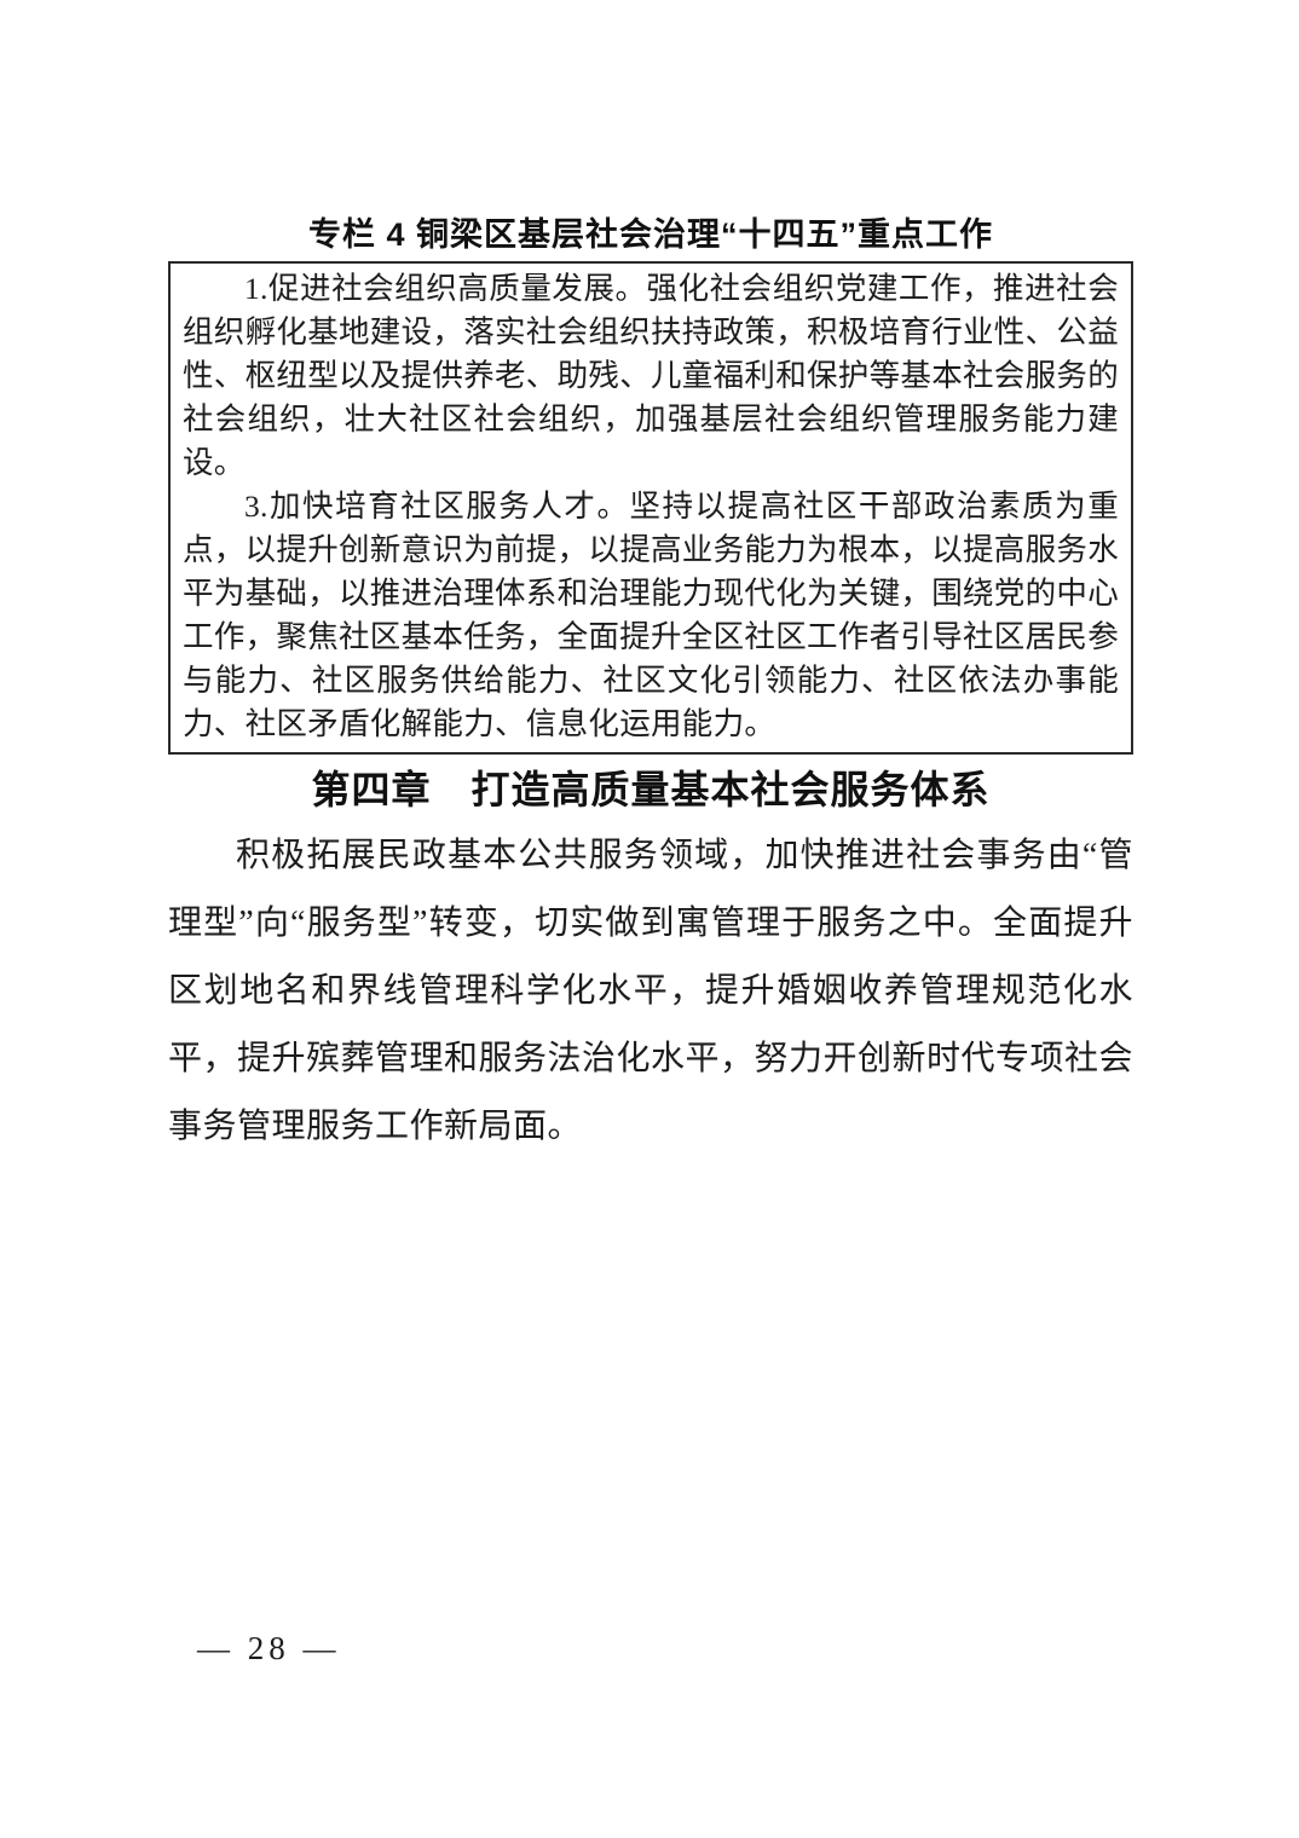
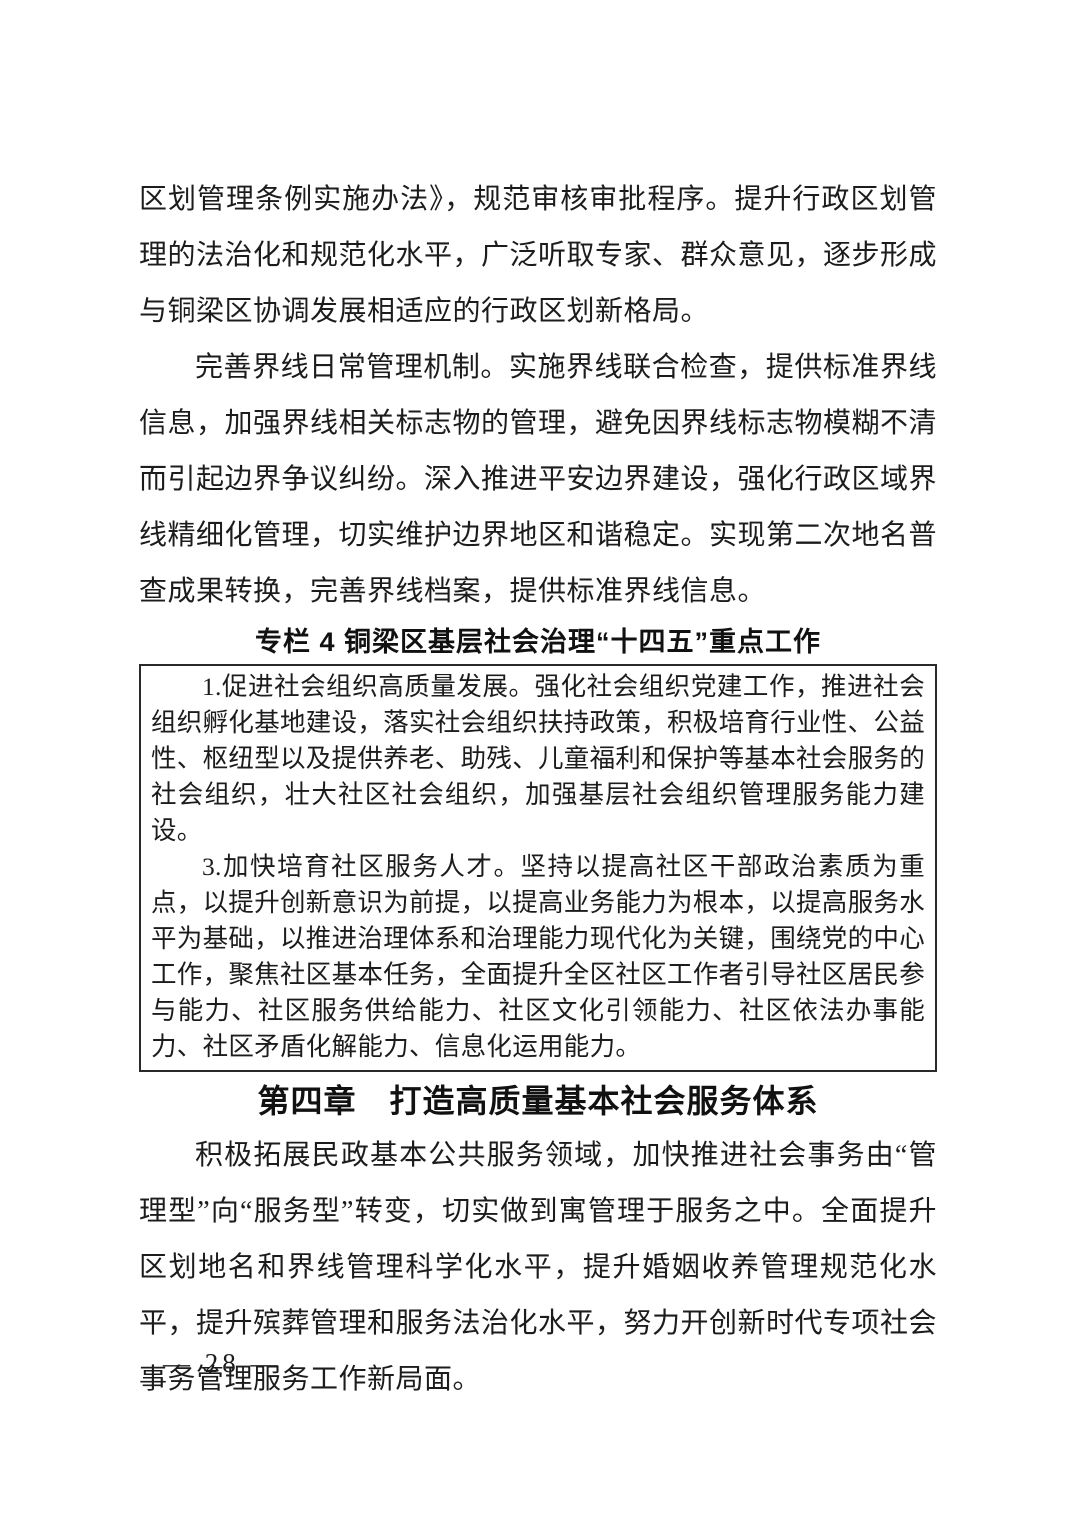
+ 区划管理条例实施办法》，规范审核审批程序。提升行政区划管理的法治化和规范化水平，广泛听取专家、群众意见，逐步形成与铜梁区协调发展相适应的行政区划新格局。
+ 完善界线日常管理机制。实施界线联合检查，提供标准界线信息，加强界线相关标志物的管理，避免因界线标志物模糊不清而引起边界争议纠纷。深入推进平安边界建设，强化行政区域界线精细化管理，切实维护边界地区和谐稳定。实现第二次地名普查成果转换，完善界线档案，提供标准界线信息。
  专栏 4 铜梁区基层社会治理“十四五”重点工作
  1.促进社会组织高质量发展。强化社会组织党建工作，推进社会组织孵化基地建设，落实社会组织扶持政策，积极培育行业性、公益性、枢纽型以及提供养老、助残、儿童福利和保护等基本社会服务的社会组织，壮大社区社会组织，加强基层社会组织管理服务能力建设。
  3.加快培育社区服务人才。坚持以提高社区干部政治素质为重点，以提升创新意识为前提，以提高业务能力为根本，以提高服务水平为基础，以推进治理体系和治理能力现代化为关键，围绕党的中心工作，聚焦社区基本任务，全面提升全区社区工作者引导社区居民参与能力、社区服务供给能力、社区文化引领能力、社区依法办事能力、社区矛盾化解能力、信息化运用能力。
  第四章 打造高质量基本社会服务体系
  积极拓展民政基本公共服务领域，加快推进社会事务由“管理型”向“服务型”转变，切实做到寓管理于服务之中。全面提升区划地名和界线管理科学化水平，提升婚姻收养管理规范化水平，提升殡葬管理和服务法治化水平，努力开创新时代专项社会事务管理服务工作新局面。
  — 28 —
